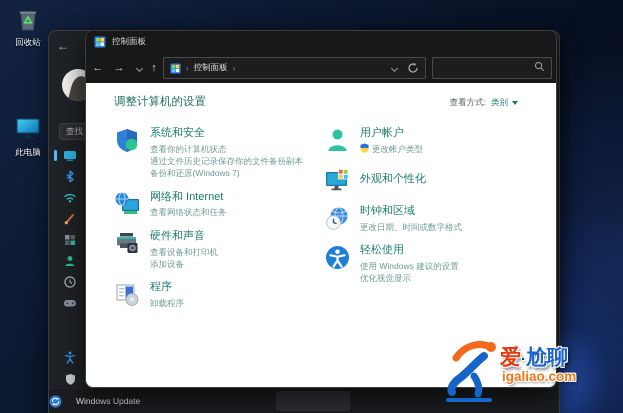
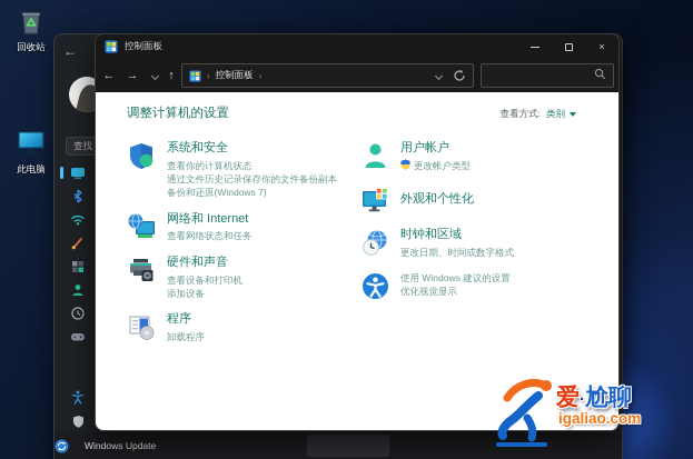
  回收站
  此电脑
  ←
  查找
  Windows Update
  控制面板
+ ×
  ←
  →
  ↑
  ›
  控制面板
  ›
  调整计算机的设置
  查看方式:
  类别
  系统和安全
  查看你的计算机状态
  通过文件历史记录保存你的文件备份副本
  备份和还原(Windows 7)
  网络和 Internet
  查看网络状态和任务
  硬件和声音
  查看设备和打印机
  添加设备
  程序
  卸载程序
  用户帐户
  更改帐户类型
  外观和个性化
  时钟和区域
  更改日期、时间或数字格式
- 轻松使用
  使用 Windows 建议的设置
  优化视觉显示
  爱·尬聊
  igaliao.com
